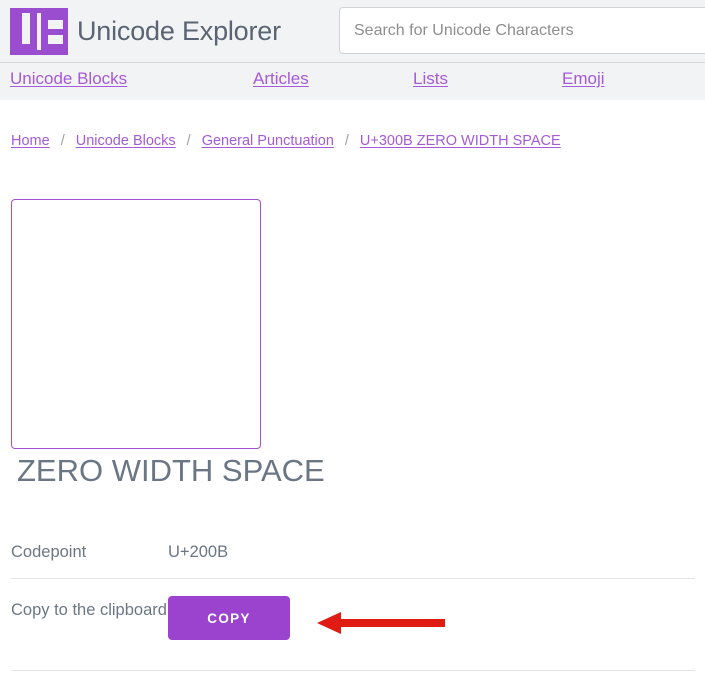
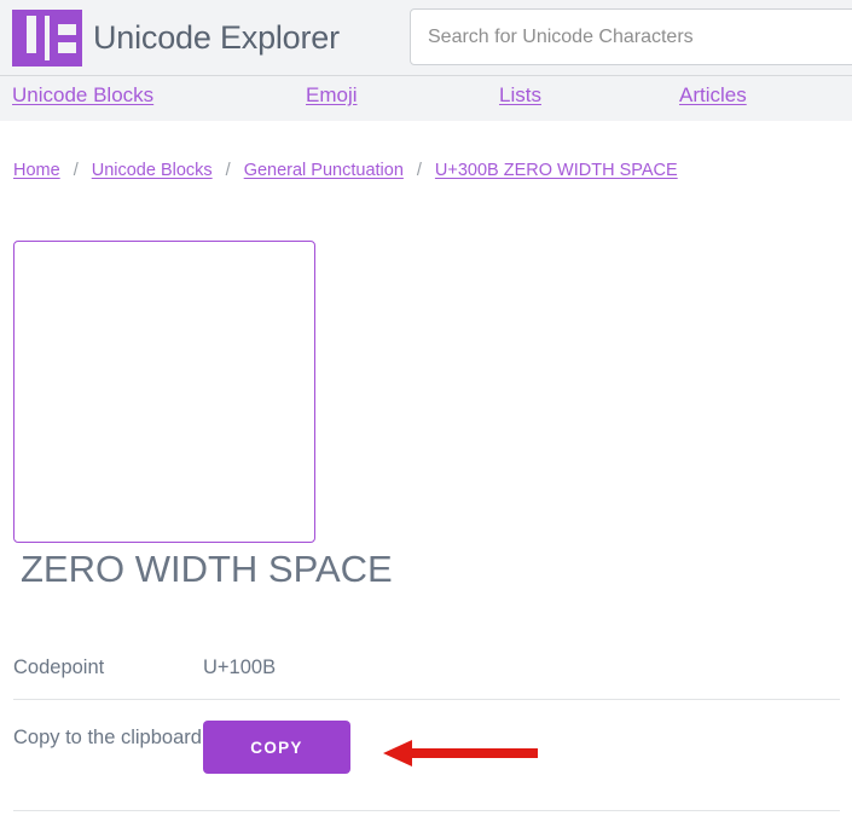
  Unicode Explorer
  Search for Unicode Characters
  Unicode Blocks
- Articles
+ Emoji
  Lists
- Emoji
+ Articles
  Home
  /
  Unicode Blocks
  /
  General Punctuation
  /
  U+300B ZERO WIDTH SPACE
  ZERO WIDTH SPACE
  Codepoint
- U+200B
+ U+100B
  Copy to the clipboard
  COPY
